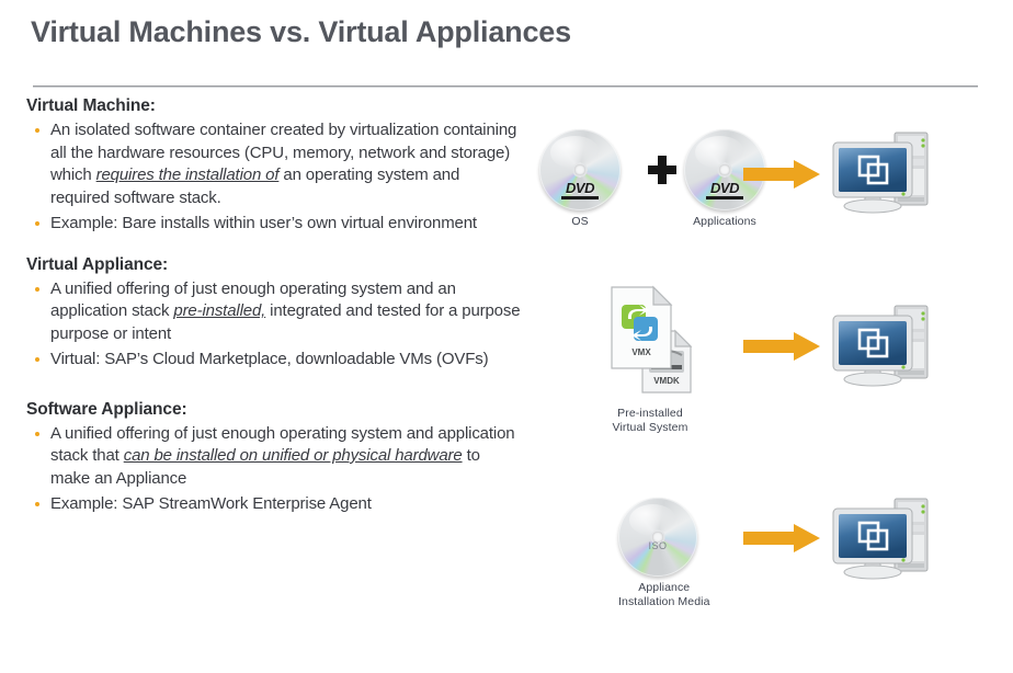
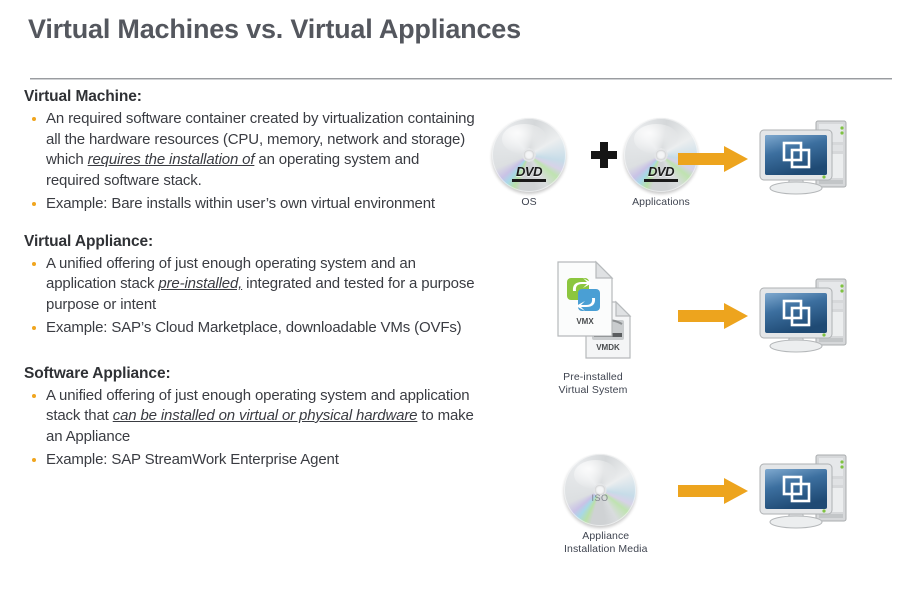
  Virtual Machines vs. Virtual Appliances
  Virtual Machine:
- An isolated software container created by virtualization containing all the hardware resources (CPU, memory, network and storage) which requires the installation of an operating system and required software stack.
+ An required software container created by virtualization containing all the hardware resources (CPU, memory, network and storage) which requires the installation of an operating system and required software stack.
  Example: Bare installs within user’s own virtual environment
  Virtual Appliance:
  A unified offering of just enough operating system and an application stack pre-installed, integrated and tested for a purpose purpose or intent
- Virtual: SAP’s Cloud Marketplace, downloadable VMs (OVFs)
+ Example: SAP’s Cloud Marketplace, downloadable VMs (OVFs)
  Software Appliance:
- A unified offering of just enough operating system and application stack that can be installed on unified or physical hardware to make an Appliance
+ A unified offering of just enough operating system and application stack that can be installed on virtual or physical hardware to make an Appliance
  Example: SAP StreamWork Enterprise Agent
  DVD
  OS
  DVD
  Applications
  VMDK
  VMX
  Pre-installed
  Virtual System
  ISO
  Appliance
  Installation Media
